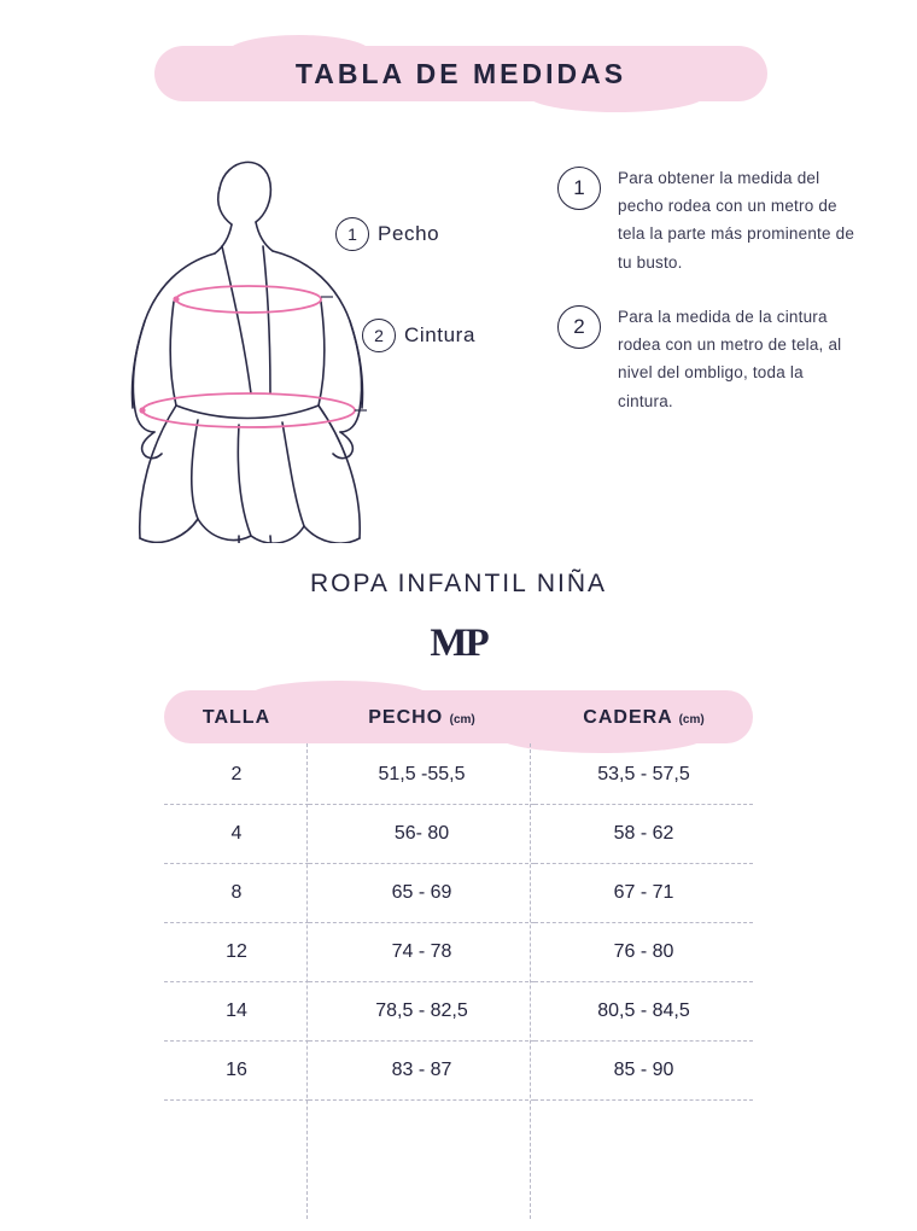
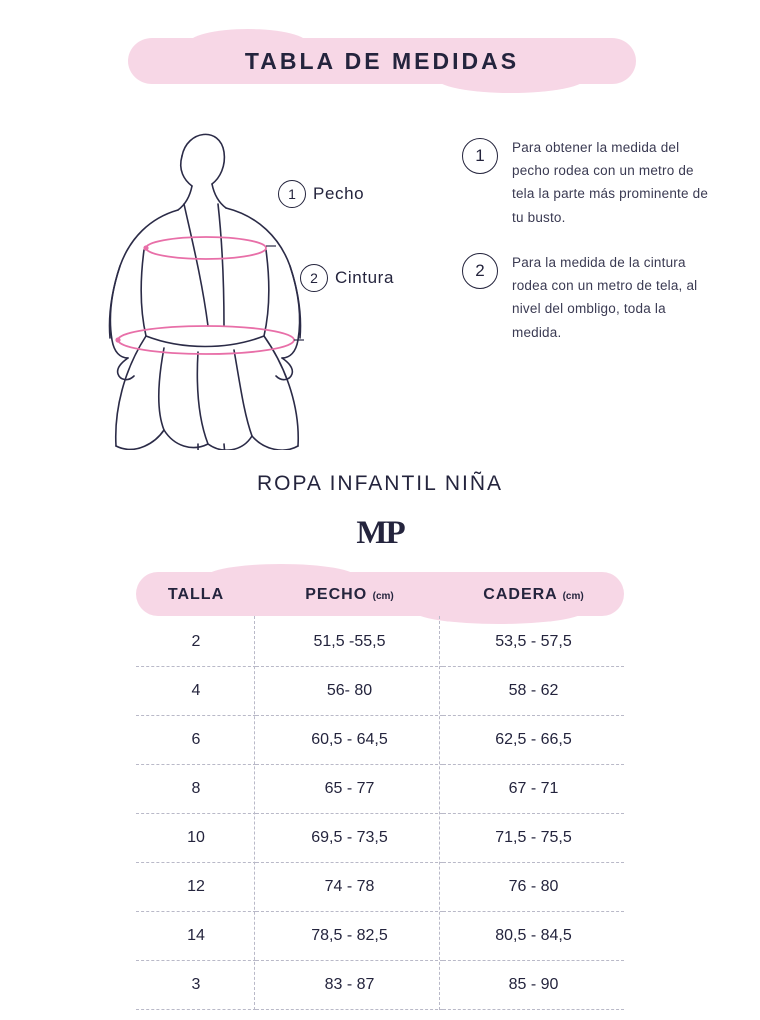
  TABLA DE MEDIDAS
  1
  Pecho
  2
  Cintura
  1
  Para obtener la medida del pecho rodea con un metro de tela la parte más prominente de tu busto.
  2
- Para la medida de la cintura rodea con un metro de tela, al nivel del ombligo, toda la cintura.
+ Para la medida de la cintura rodea con un metro de tela, al nivel del ombligo, toda la medida.
  ROPA INFANTIL NIÑA
  MP
  TALLA	PECHO (cm)	CADERA (cm)
  2	51,5 -55,5	53,5 - 57,5
  4	56- 80	58 - 62
+ 6	60,5 - 64,5	62,5 - 66,5
- 8	65 - 69	67 - 71
+ 8	65 - 77	67 - 71
+ 10	69,5 - 73,5	71,5 - 75,5
  12	74 - 78	76 - 80
  14	78,5 - 82,5	80,5 - 84,5
- 16	83 - 87	85 - 90
+ 3	83 - 87	85 - 90
